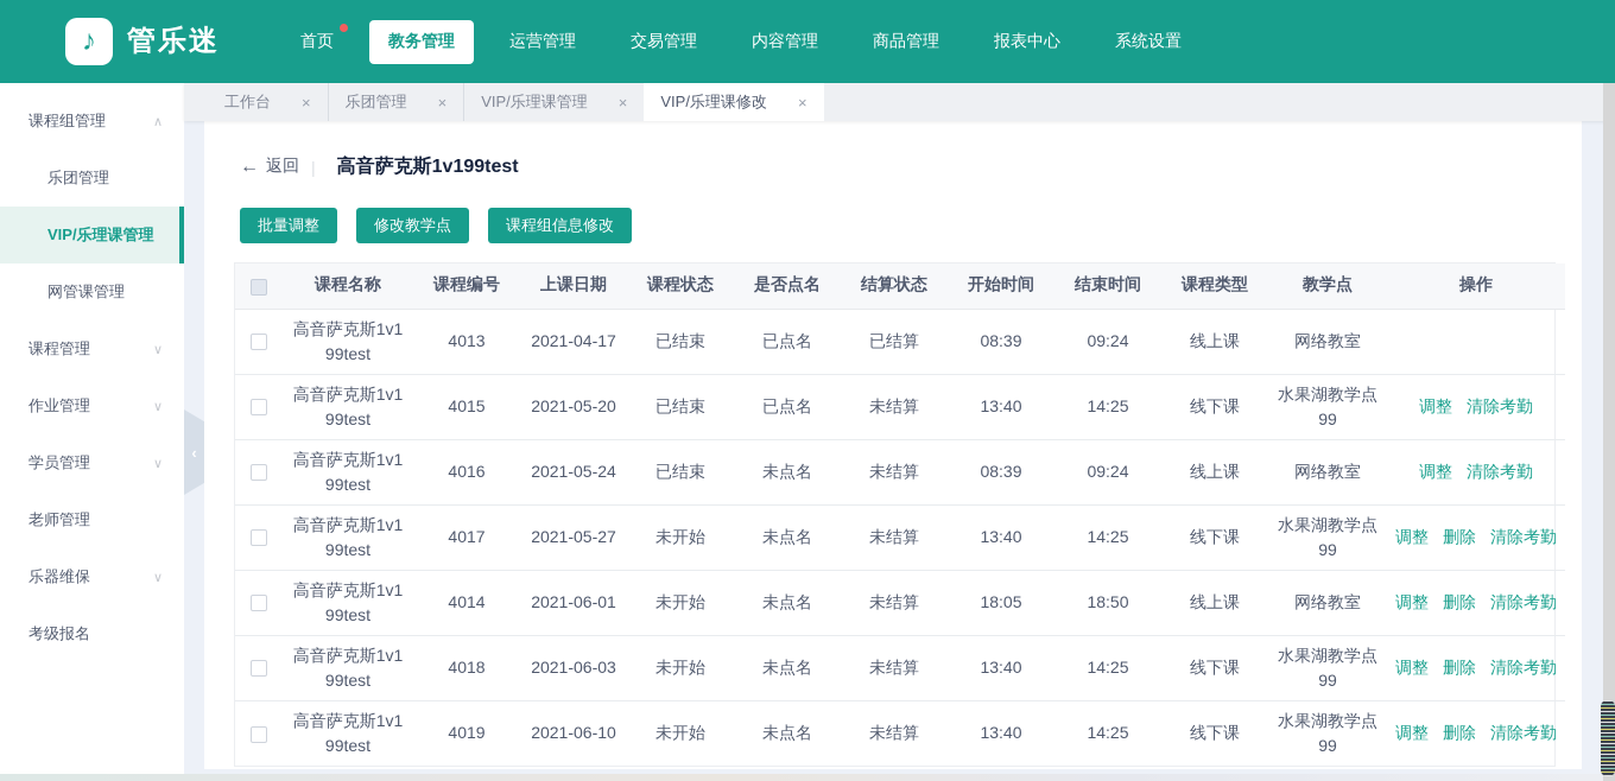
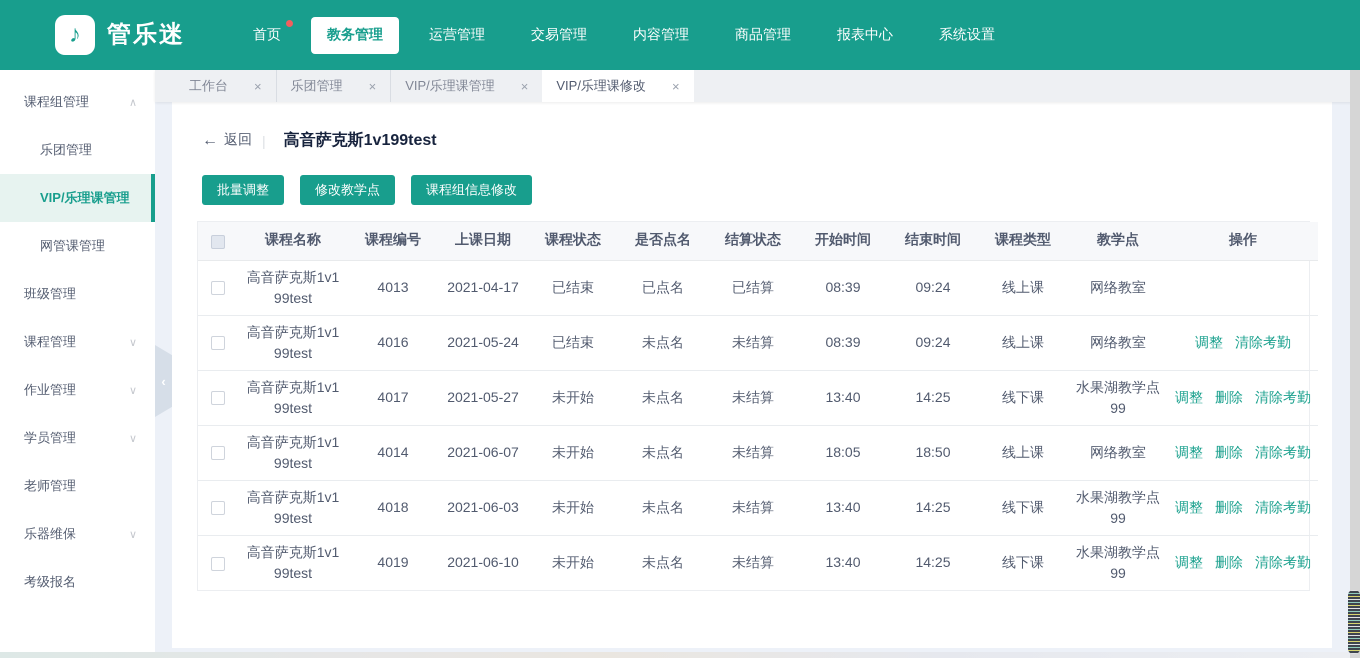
  ♪
  管乐迷
  首页
  教务管理
  运营管理
  交易管理
  内容管理
  商品管理
  报表中心
  系统设置
  课程组管理
  ∧
  乐团管理
  VIP/乐理课管理
  网管课管理
+ 班级管理
  课程管理
  ∨
  作业管理
  ∨
  学员管理
  ∨
  老师管理
  乐器维保
  ∨
  考级报名
  ‹
  工作台
  ×
  乐团管理
  ×
  VIP/乐理课管理
  ×
  VIP/乐理课修改
  ×
  ←
  返回
  |
  高音萨克斯1v199test
  批量调整
  修改教学点
  课程组信息修改
  	课程名称	课程编号	上课日期	课程状态	是否点名	结算状态	开始时间	结束时间	课程类型	教学点	操作
  	高音萨克斯1v199test	4013	2021-04-17	已结束	已点名	已结算	08:39	09:24	线上课	网络教室
- 	高音萨克斯1v199test	4015	2021-05-20	已结束	已点名	未结算	13:40	14:25	线下课	水果湖教学点99	调整 清除考勤
  	高音萨克斯1v199test	4016	2021-05-24	已结束	未点名	未结算	08:39	09:24	线上课	网络教室	调整 清除考勤
  	高音萨克斯1v199test	4017	2021-05-27	未开始	未点名	未结算	13:40	14:25	线下课	水果湖教学点99	调整 删除 清除考勤
- 	高音萨克斯1v199test	4014	2021-06-01	未开始	未点名	未结算	18:05	18:50	线上课	网络教室	调整 删除 清除考勤
+ 	高音萨克斯1v199test	4014	2021-06-07	未开始	未点名	未结算	18:05	18:50	线上课	网络教室	调整 删除 清除考勤
  	高音萨克斯1v199test	4018	2021-06-03	未开始	未点名	未结算	13:40	14:25	线下课	水果湖教学点99	调整 删除 清除考勤
  	高音萨克斯1v199test	4019	2021-06-10	未开始	未点名	未结算	13:40	14:25	线下课	水果湖教学点99	调整 删除 清除考勤
